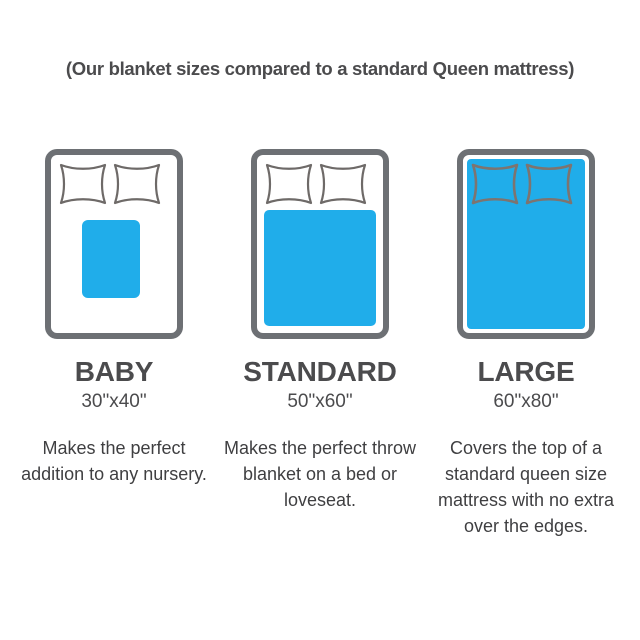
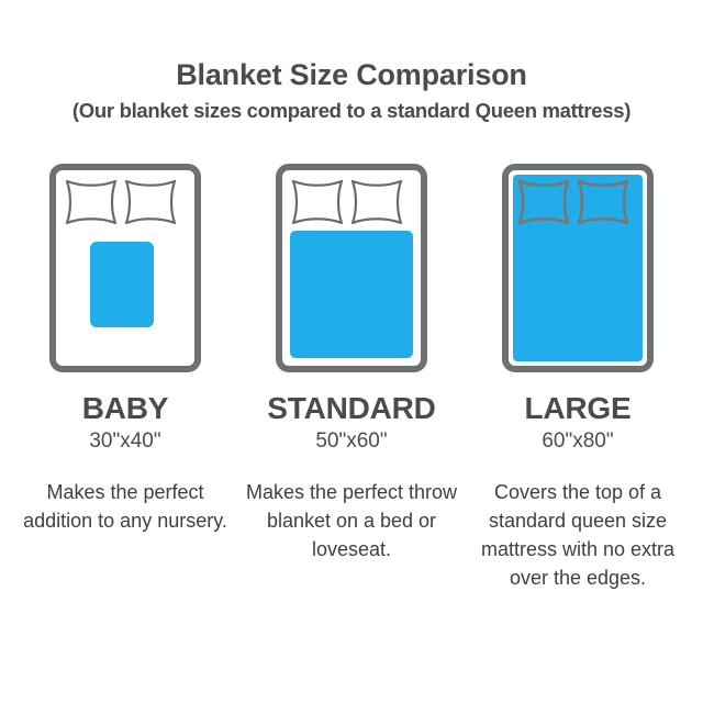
+ Blanket Size Comparison
  (Our blanket sizes compared to a standard Queen mattress)
  BABY
  30"x40"
  Makes the perfect addition to any nursery.
  STANDARD
  50"x60"
  Makes the perfect throw blanket on a bed or loveseat.
  LARGE
  60"x80"
  Covers the top of a standard queen size mattress with no extra over the edges.
